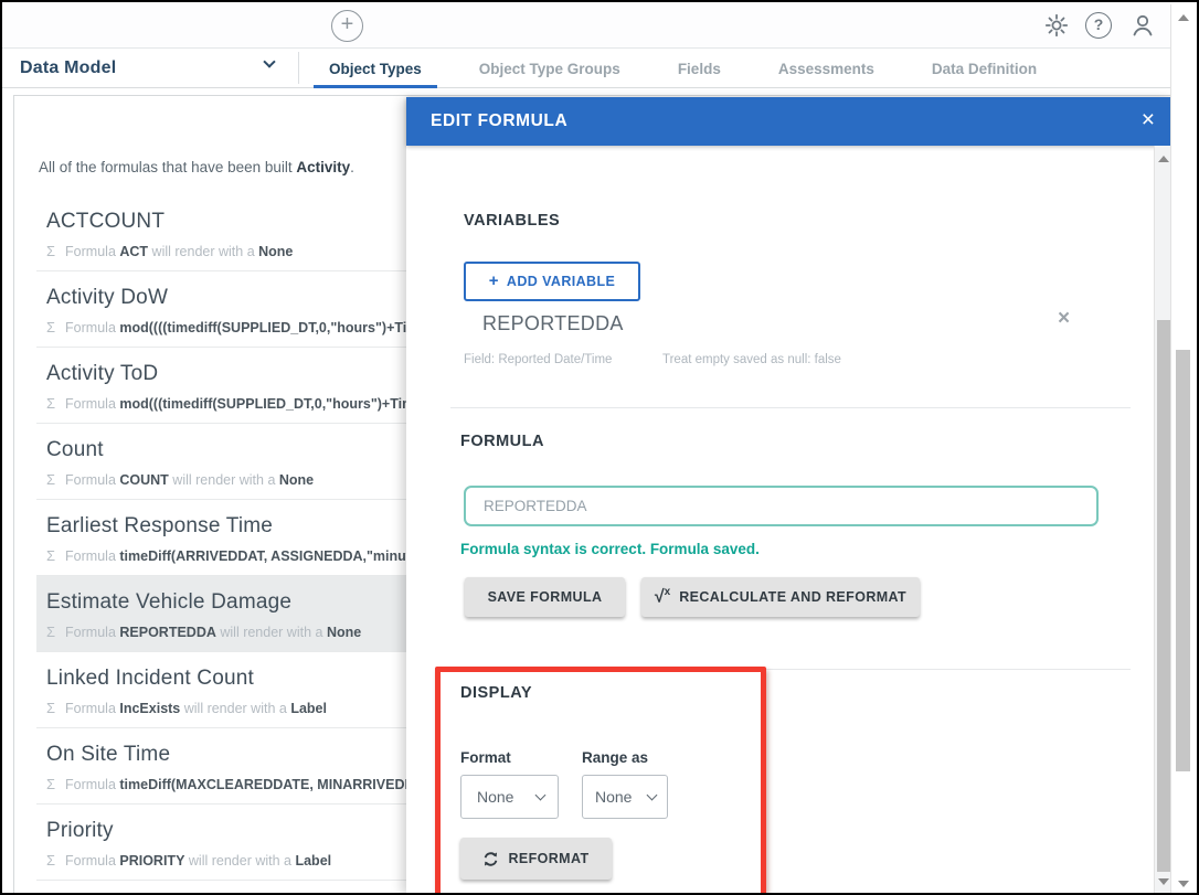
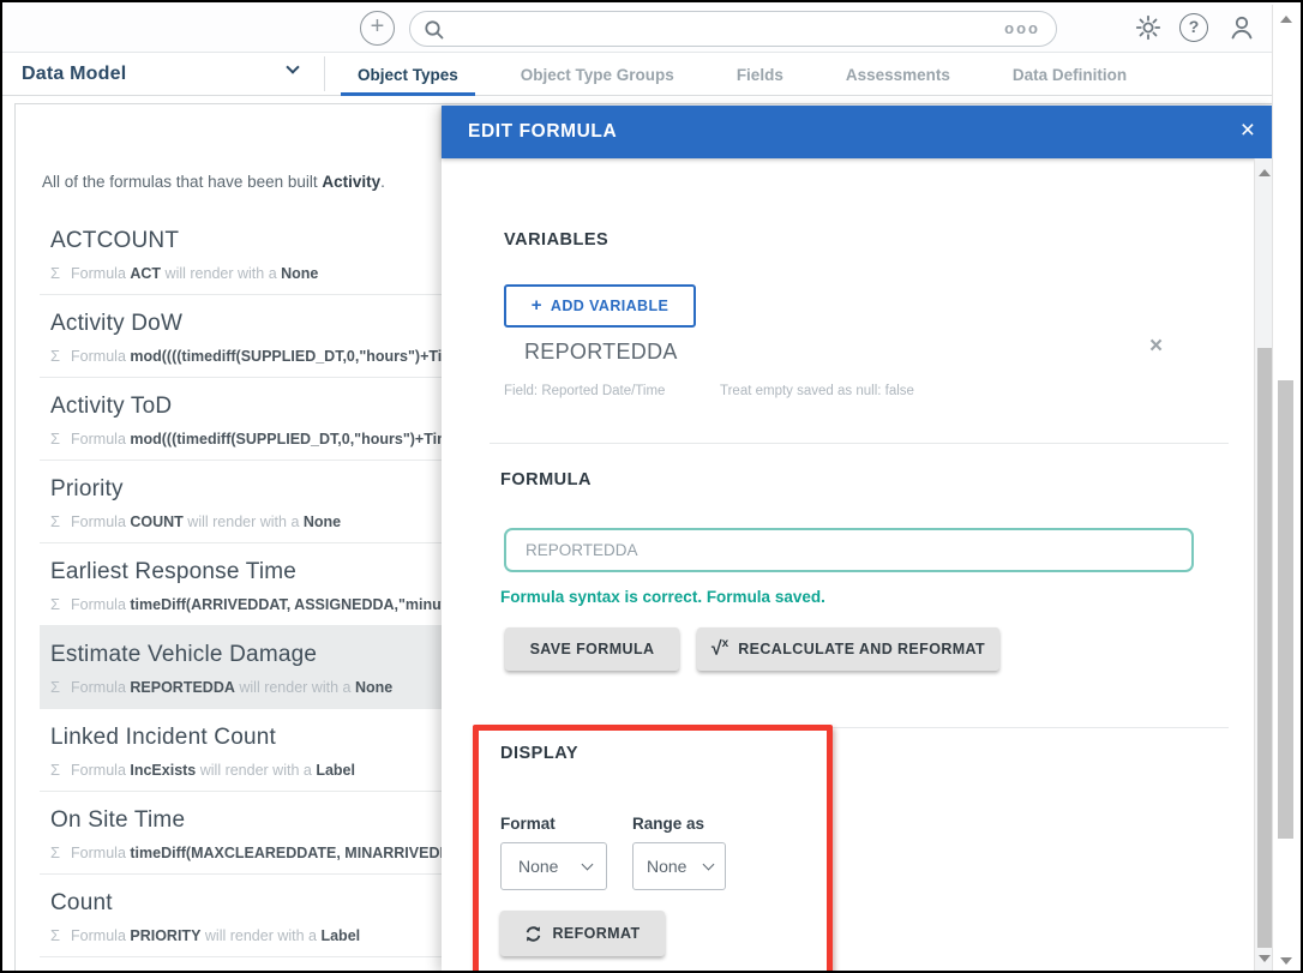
  +
+ ooo
  ?
  Data Model
  Object Types
  Object Type Groups
  Fields
  Assessments
  Data Definition
  All of the formulas that have been built Activity.
  ACTCOUNT
  Σ Formula ACT will render with a None
  Activity DoW
  Σ Formula mod((((timediff(SUPPLIED_DT,0,"hours")+Ti
  Activity ToD
  Σ Formula mod(((timediff(SUPPLIED_DT,0,"hours")+Ti
- Count
+ Priority
  Σ Formula COUNT will render with a None
  Earliest Response Time
  Σ Formula timeDiff(ARRIVEDDAT, ASSIGNEDDA,"minu
  Estimate Vehicle Damage
  Σ Formula REPORTEDDA will render with a None
  Linked Incident Count
  Σ Formula IncExists will render with a Label
  On Site Time
  Σ Formula timeDiff(MAXCLEAREDDATE, MINARRIVED
- Priority
+ Count
  Σ Formula PRIORITY will render with a Label
  EDIT FORMULA
  ×
  VARIABLES
  +
  ADD VARIABLE
  REPORTEDDA
  ×
  Field: Reported Date/Time
  Treat empty saved as null: false
  FORMULA
  REPORTEDDA
  Formula syntax is correct. Formula saved.
  SAVE FORMULA
  √x
  RECALCULATE AND REFORMAT
  DISPLAY
  Format
  Range as
  None
  None
  REFORMAT
